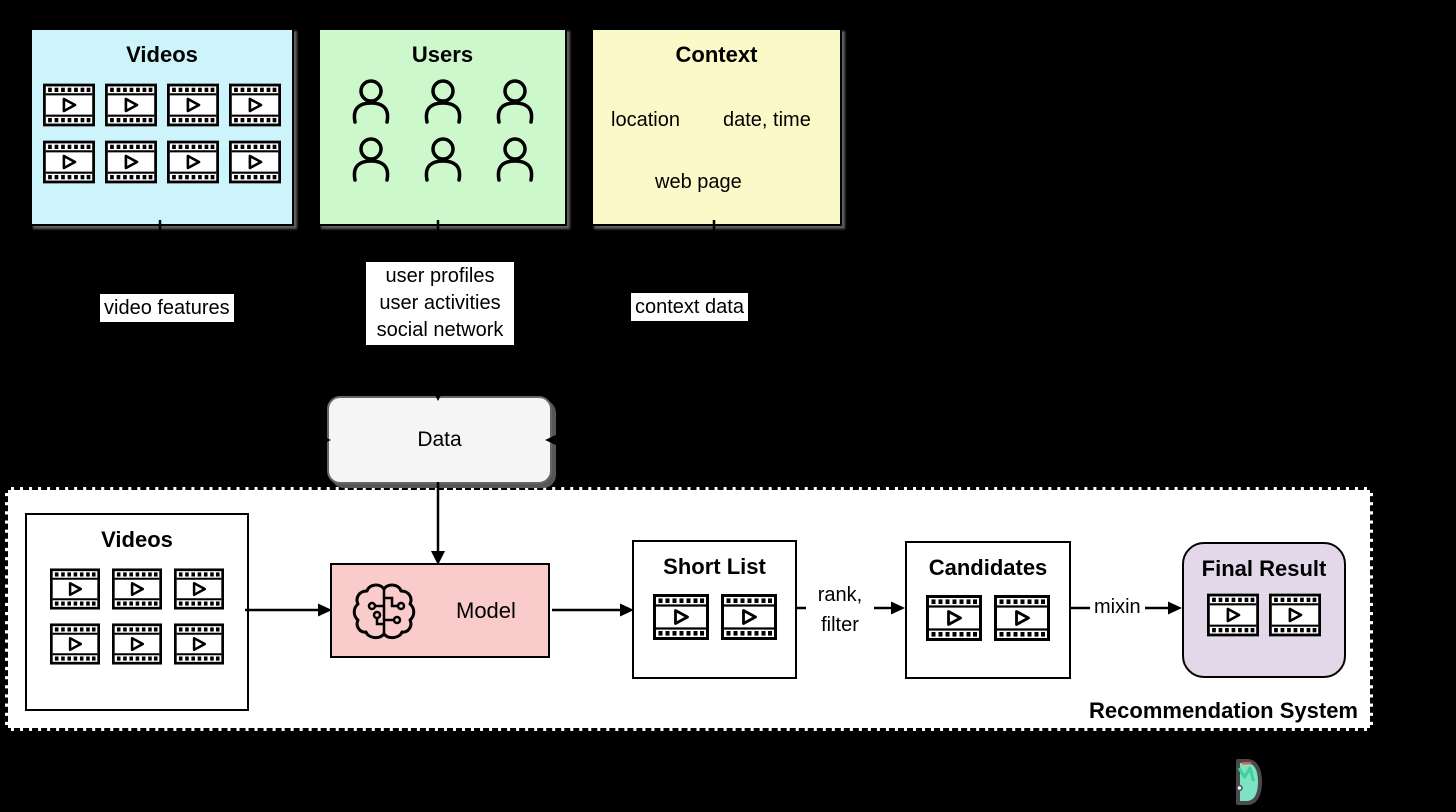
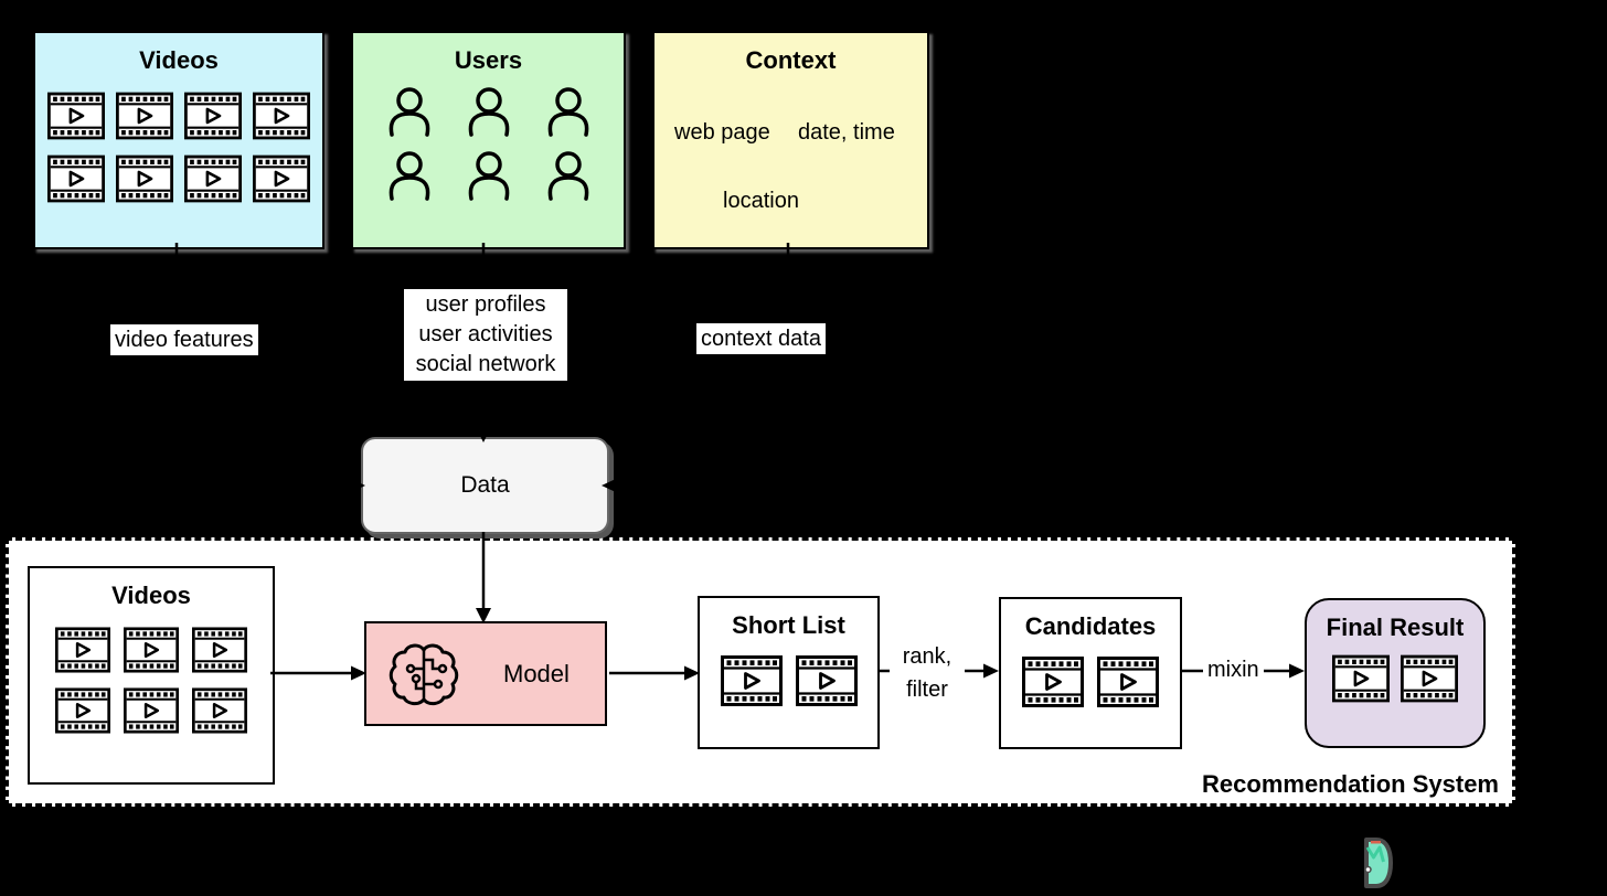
  Videos
  Users
  Context
- location
+ web page
  date, time
- web page
+ location
  video features
  user profiles
  user activities
  social network
  context data
  Data
  Recommendation System
  Videos
  Model
  Short List
  Candidates
  Final Result
  rank,
  filter
  mixin
